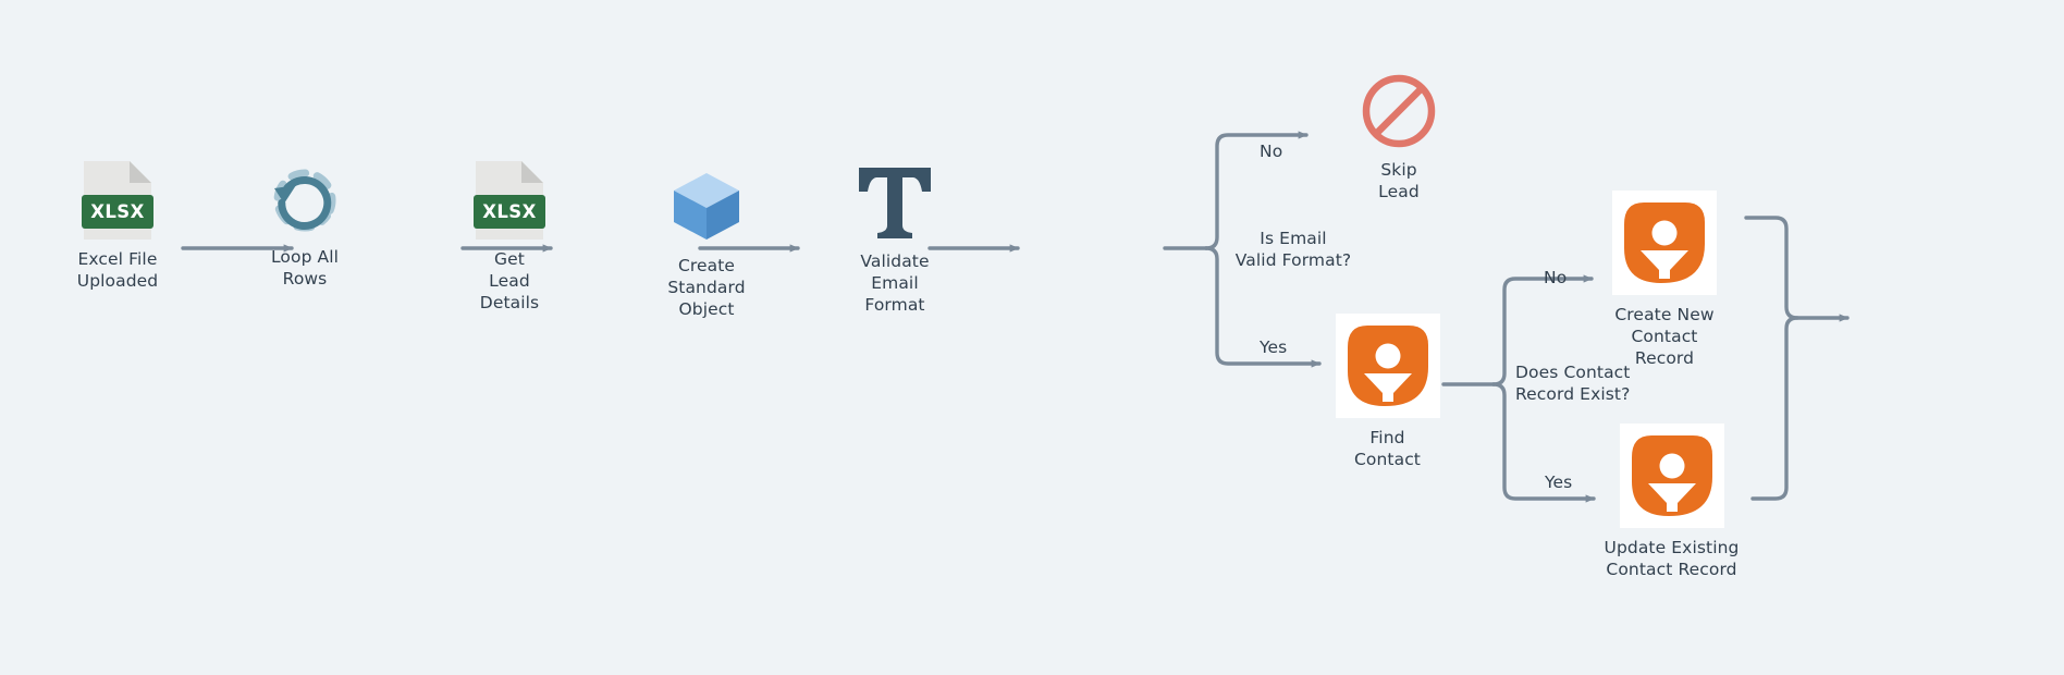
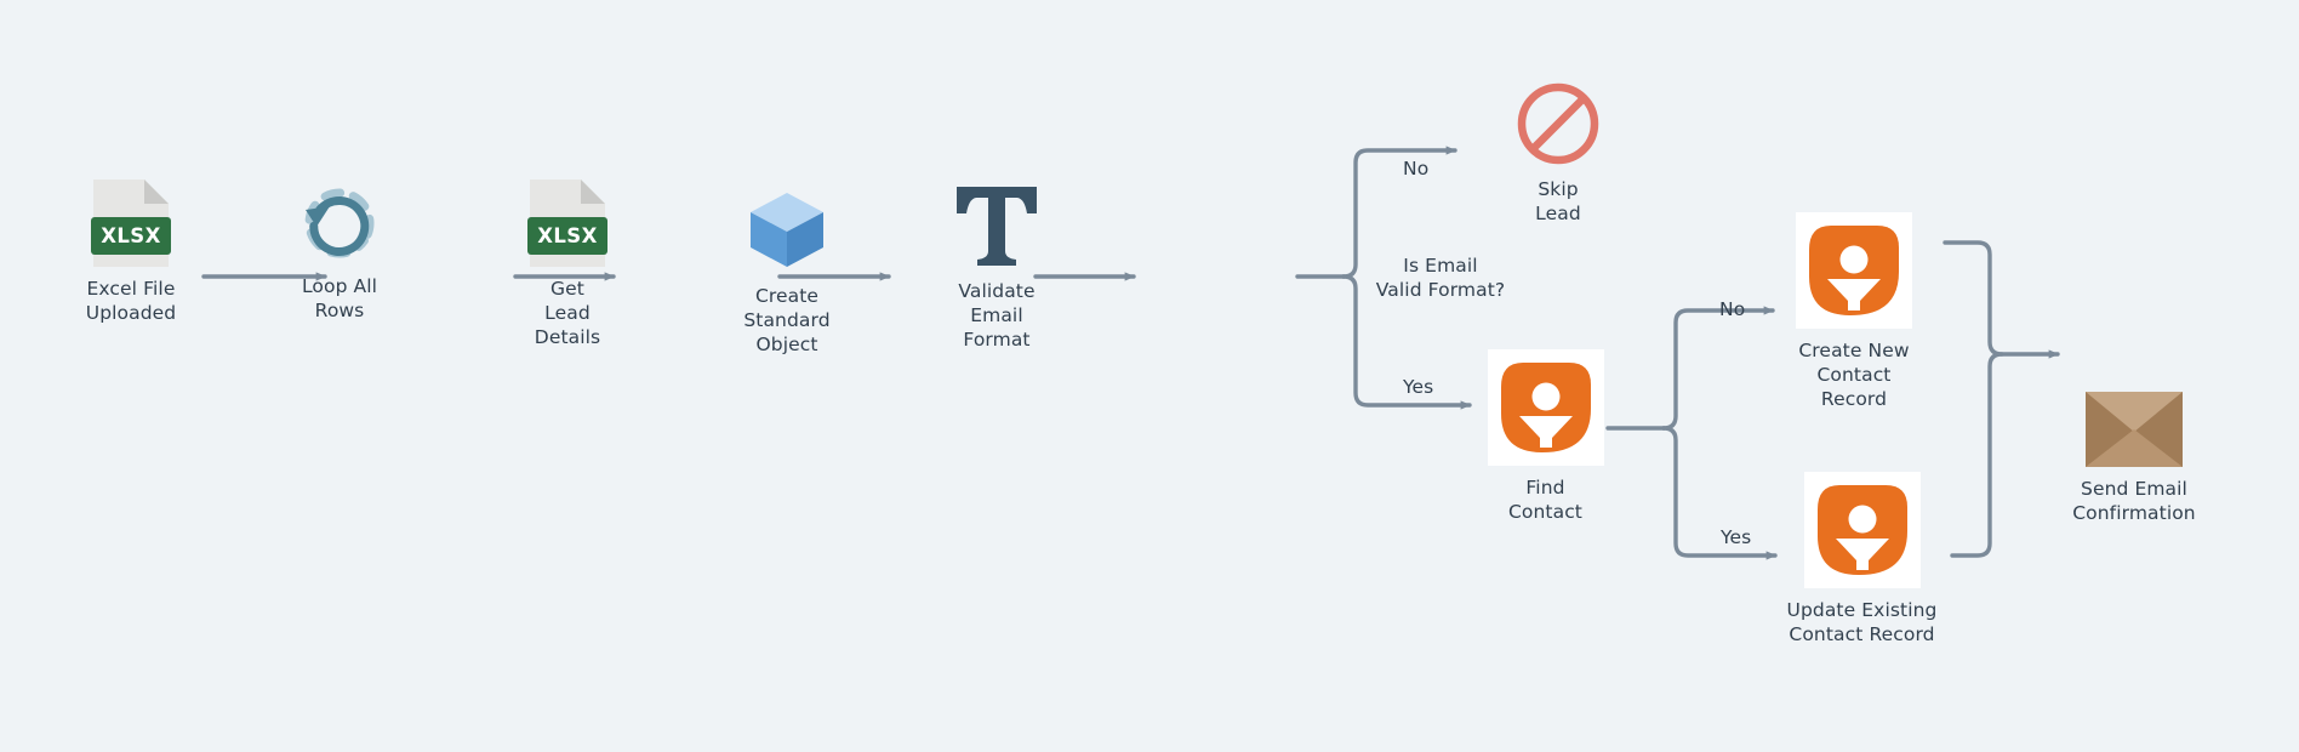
  XLSX
  Excel File
  Uploaded
  Loop All
  Rows
  XLSX
  Get
  Lead Details
  Create
  Standard Object
  Validate
  Email Format
  Skip Lead
  Find Contact
  Create New
  Contact Record
  Update Existing
  Contact Record
+ Send Email
+ Confirmation
  No
  Is Email
  Valid Format?
  Yes
  No
- Does Contact
- Record Exist?
  Yes
